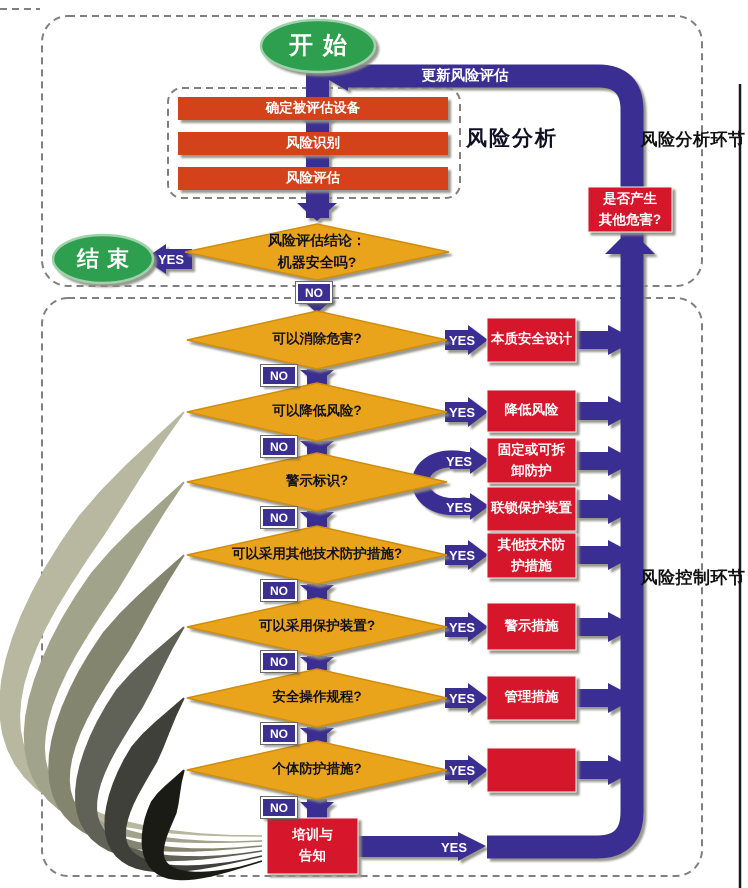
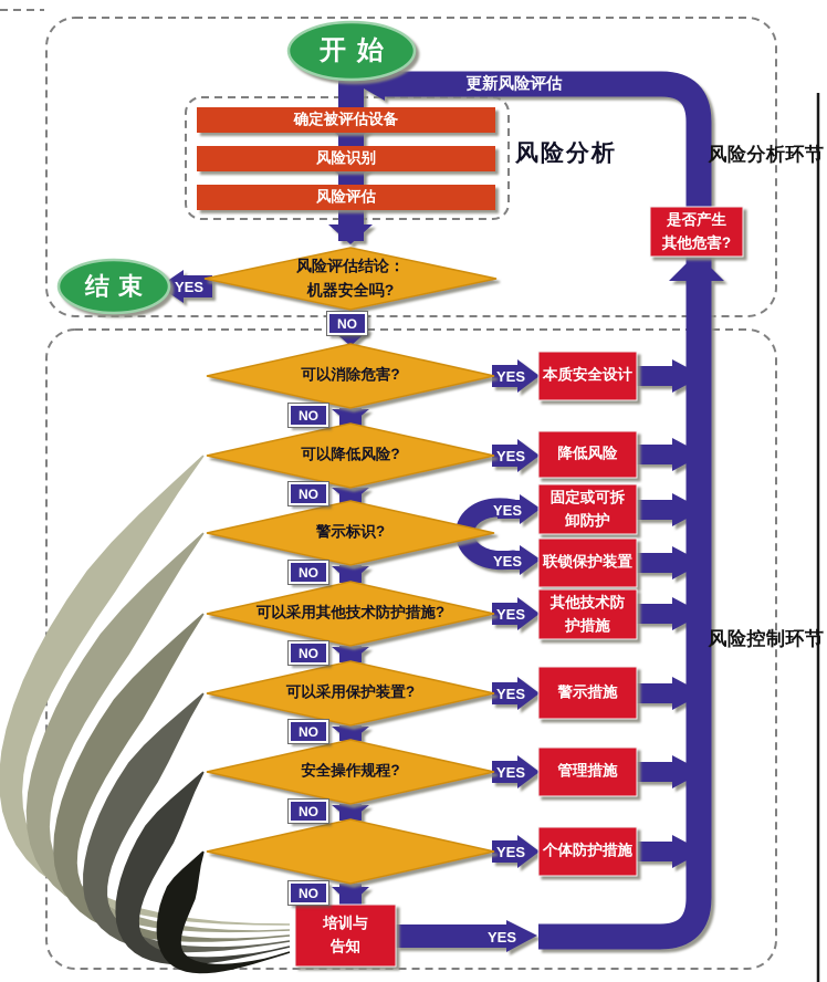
  开始
  结束
  更新风险评估
  确定被评估设备
  风险识别
  风险评估
  风险分析
  风险分析环节
  风险控制环节
  风险评估结论：
  机器安全吗?
  是否产生
  其他危害?
  可以消除危害?
  可以降低风险?
  警示标识?
  可以采用其他技术防护措施?
  可以采用保护装置?
  安全操作规程?
- 个体防护措施?
  本质安全设计
  降低风险
  固定或可拆
  卸防护
  联锁保护装置
  其他技术防
  护措施
  警示措施
  管理措施
+ 个体防护措施
  培训与
  告知
  YES
  YES
  YES
  YES
  YES
  YES
  YES
  YES
  YES
  YES
  NO
  NO
  NO
  NO
  NO
  NO
  NO
  NO
